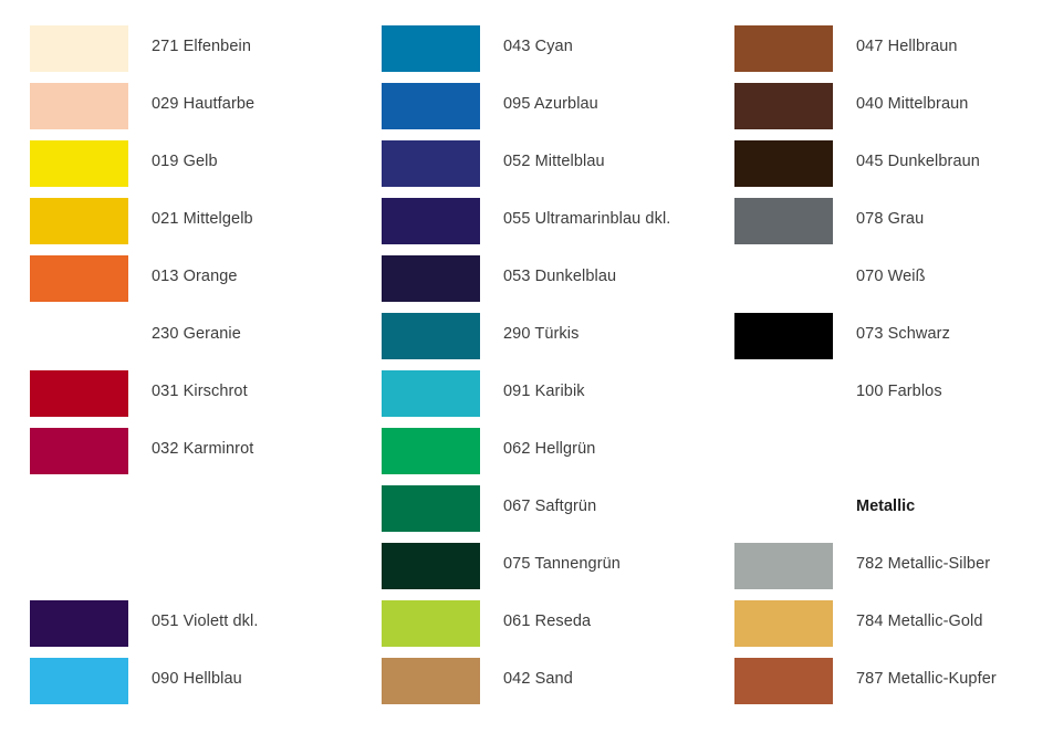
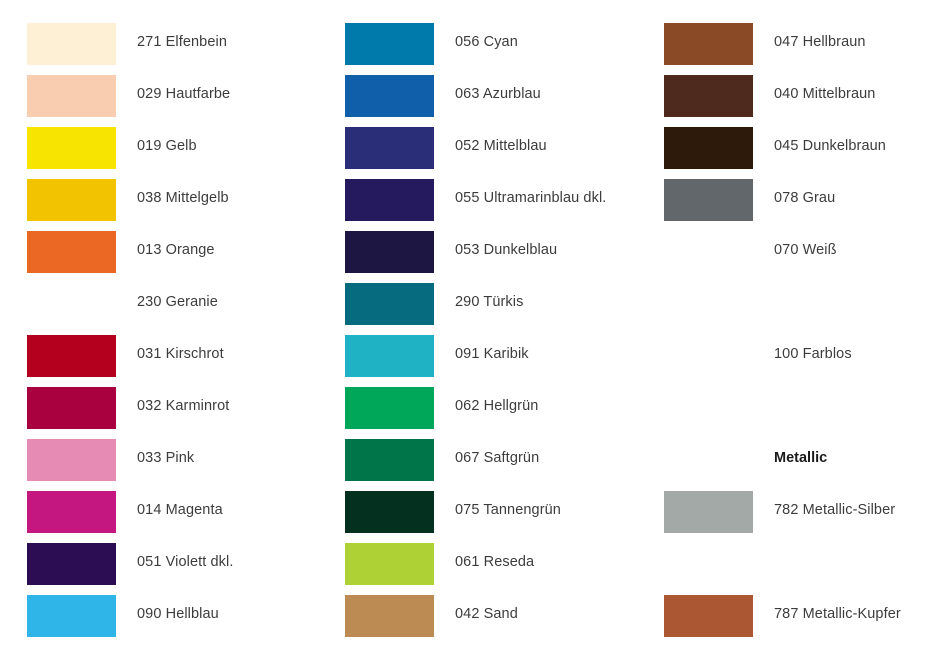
  271 Elfenbein
  029 Hautfarbe
  019 Gelb
- 021 Mittelgelb
+ 038 Mittelgelb
  013 Orange
  230 Geranie
  031 Kirschrot
  032 Karminrot
+ 033 Pink
+ 014 Magenta
  051 Violett dkl.
  090 Hellblau
- 043 Cyan
+ 056 Cyan
- 095 Azurblau
+ 063 Azurblau
  052 Mittelblau
  055 Ultramarinblau dkl.
  053 Dunkelblau
  290 Türkis
  091 Karibik
  062 Hellgrün
  067 Saftgrün
  075 Tannengrün
  061 Reseda
  042 Sand
  047 Hellbraun
  040 Mittelbraun
  045 Dunkelbraun
  078 Grau
  070 Weiß
- 073 Schwarz
  100 Farblos
  Metallic
  782 Metallic-Silber
- 784 Metallic-Gold
  787 Metallic-Kupfer
